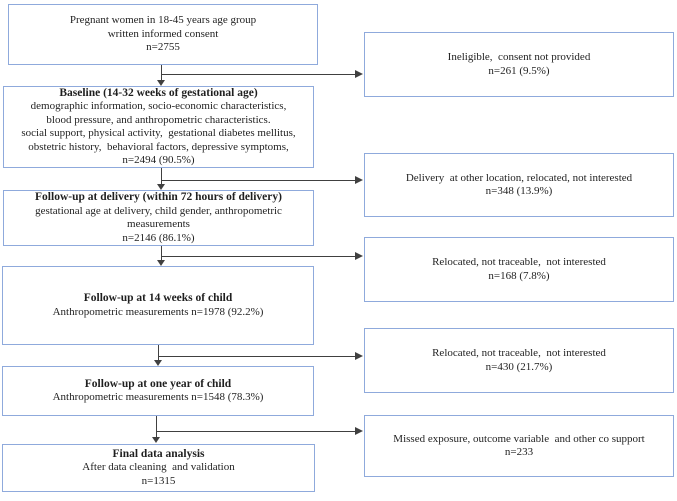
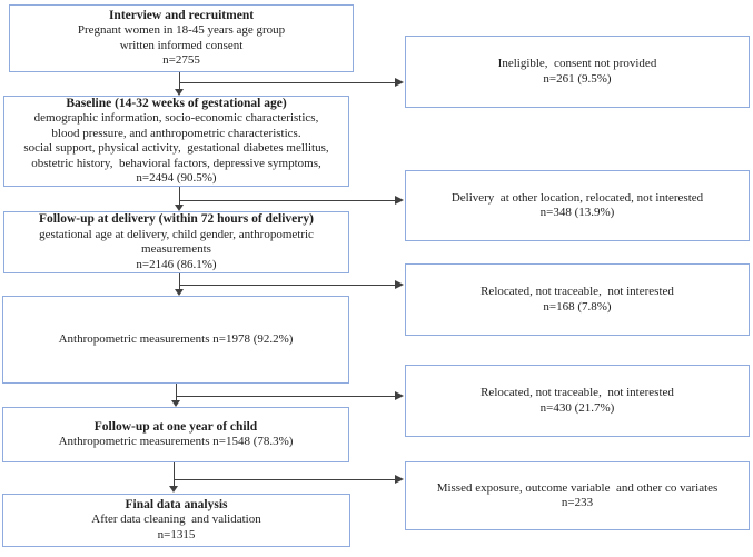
+ Interview and recruitment
  Pregnant women in 18-45 years age group
  written informed consent
  n=2755
  Baseline (14-32 weeks of gestational age)
  demographic information, socio-economic characteristics,
  blood pressure, and anthropometric characteristics.
  social support, physical activity, gestational diabetes mellitus,
  obstetric history, behavioral factors, depressive symptoms,
  n=2494 (90.5%)
  Follow-up at delivery (within 72 hours of delivery)
  gestational age at delivery, child gender, anthropometric
  measurements
  n=2146 (86.1%)
- Follow-up at 14 weeks of child
  Anthropometric measurements n=1978 (92.2%)
  Follow-up at one year of child
  Anthropometric measurements n=1548 (78.3%)
  Final data analysis
  After data cleaning and validation
  n=1315
  Ineligible, consent not provided
  n=261 (9.5%)
  Delivery at other location, relocated, not interested
  n=348 (13.9%)
  Relocated, not traceable, not interested
  n=168 (7.8%)
  Relocated, not traceable, not interested
  n=430 (21.7%)
- Missed exposure, outcome variable and other co support
+ Missed exposure, outcome variable and other co variates
  n=233
